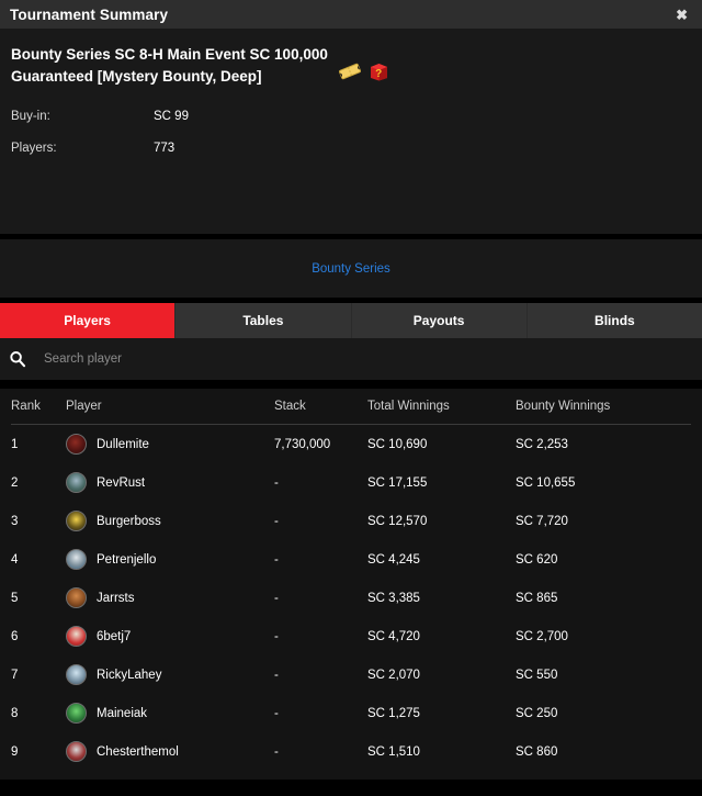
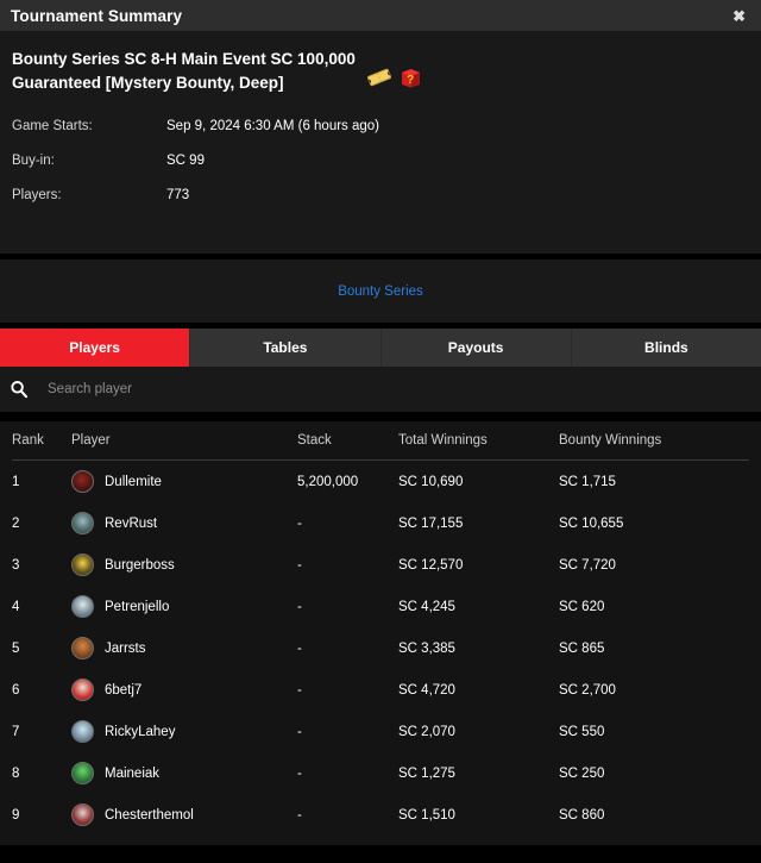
  Tournament Summary
  ✖
  Bounty Series SC 8-H Main Event SC 100,000 Guaranteed [Mystery Bounty, Deep]
  ?
+ Game Starts:
+ Sep 9, 2024 6:30 AM (6 hours ago)
  Buy-in:
  SC 99
  Players:
  773
  Bounty Series
  Players
  Tables
  Payouts
  Blinds
  Search player
  Rank
  Player
  Stack
  Total Winnings
  Bounty Winnings
  1
  Dullemite
- 7,730,000
+ 5,200,000
  SC 10,690
- SC 2,253
+ SC 1,715
  2
  RevRust
  -
  SC 17,155
  SC 10,655
  3
  Burgerboss
  -
  SC 12,570
  SC 7,720
  4
  Petrenjello
  -
  SC 4,245
  SC 620
  5
  Jarrsts
  -
  SC 3,385
  SC 865
  6
  6betj7
  -
  SC 4,720
  SC 2,700
  7
  RickyLahey
  -
  SC 2,070
  SC 550
  8
  Maineiak
  -
  SC 1,275
  SC 250
  9
  Chesterthemol
  -
  SC 1,510
  SC 860
